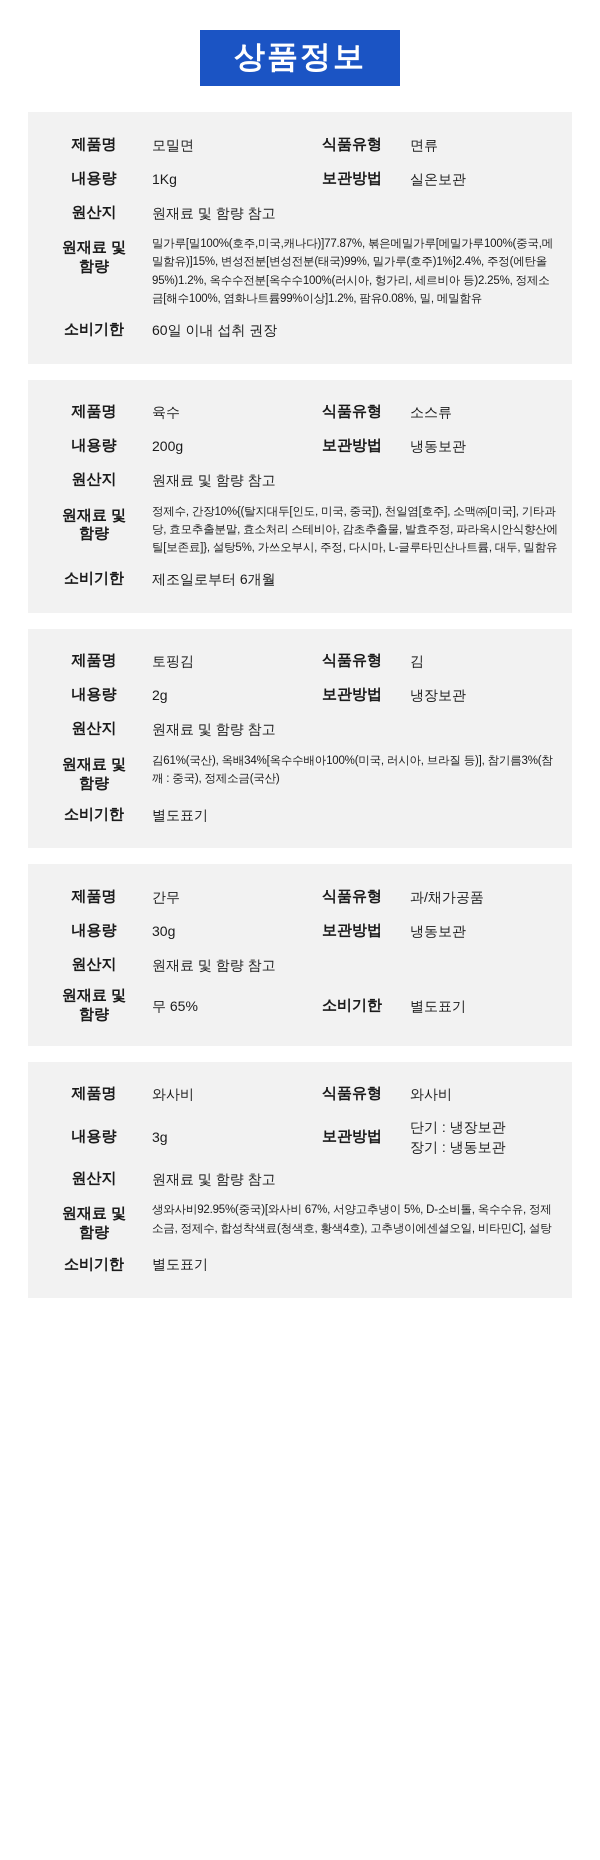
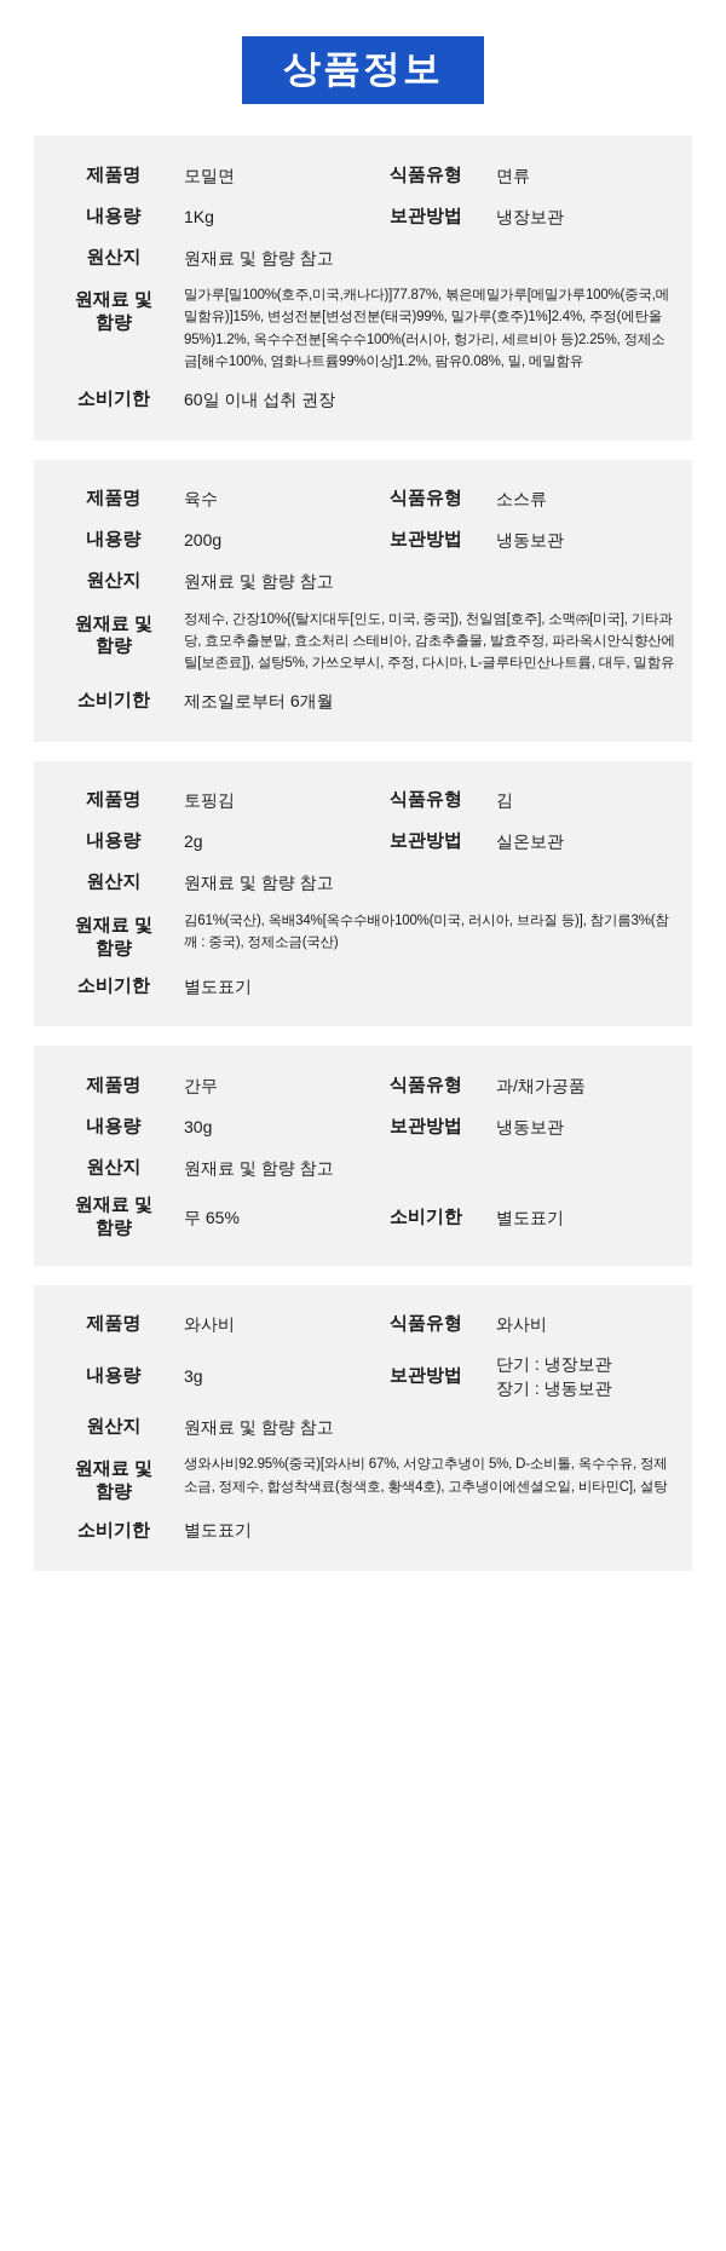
  상품정보
  제품명
  모밀면
  식품유형
  면류
  내용량
  1Kg
  보관방법
- 실온보관
+ 냉장보관
  원산지
  원재료 및 함량 참고
  원재료 및
  함량
  밀가루[밀100%(호주,미국,캐나다)]77.87%, 볶은메밀가루[메밀가루100%(중국,메밀함유)]15%, 변성전분[변성전분(태국)99%, 밀가루(호주)1%]2.4%, 주정(에탄올95%)1.2%, 옥수수전분[옥수수100%(러시아, 헝가리, 세르비아 등)2.25%, 정제소금[해수100%, 염화나트륨99%이상]1.2%, 팜유0.08%, 밀, 메밀함유
  소비기한
  60일 이내 섭취 권장
  제품명
  육수
  식품유형
  소스류
  내용량
  200g
  보관방법
  냉동보관
  원산지
  원재료 및 함량 참고
  원재료 및
  함량
  정제수, 간장10%{(탈지대두[인도, 미국, 중국]), 천일염[호주], 소맥㈜[미국], 기타과당, 효모추출분말, 효소처리 스테비아, 감초추출물, 발효주정, 파라옥시안식향산에틸[보존료]}, 설탕5%, 가쓰오부시, 주정, 다시마, L-글루타민산나트륨, 대두, 밀함유
  소비기한
  제조일로부터 6개월
  제품명
  토핑김
  식품유형
  김
  내용량
  2g
  보관방법
- 냉장보관
+ 실온보관
  원산지
  원재료 및 함량 참고
  원재료 및
  함량
  김61%(국산), 옥배34%[옥수수배아100%(미국, 러시아, 브라질 등)], 참기름3%(참깨 : 중국), 정제소금(국산)
  소비기한
  별도표기
  제품명
  간무
  식품유형
  과/채가공품
  내용량
  30g
  보관방법
  냉동보관
  원산지
  원재료 및 함량 참고
  원재료 및
  함량
  무 65%
  소비기한
  별도표기
  제품명
  와사비
  식품유형
  와사비
  내용량
  3g
  보관방법
  단기 : 냉장보관
  장기 : 냉동보관
  원산지
  원재료 및 함량 참고
  원재료 및
  함량
  생와사비92.95%(중국)[와사비 67%, 서양고추냉이 5%, D-소비톨, 옥수수유, 정제소금, 정제수, 합성착색료(청색호, 황색4호), 고추냉이에센셜오일, 비타민C], 설탕
  소비기한
  별도표기
